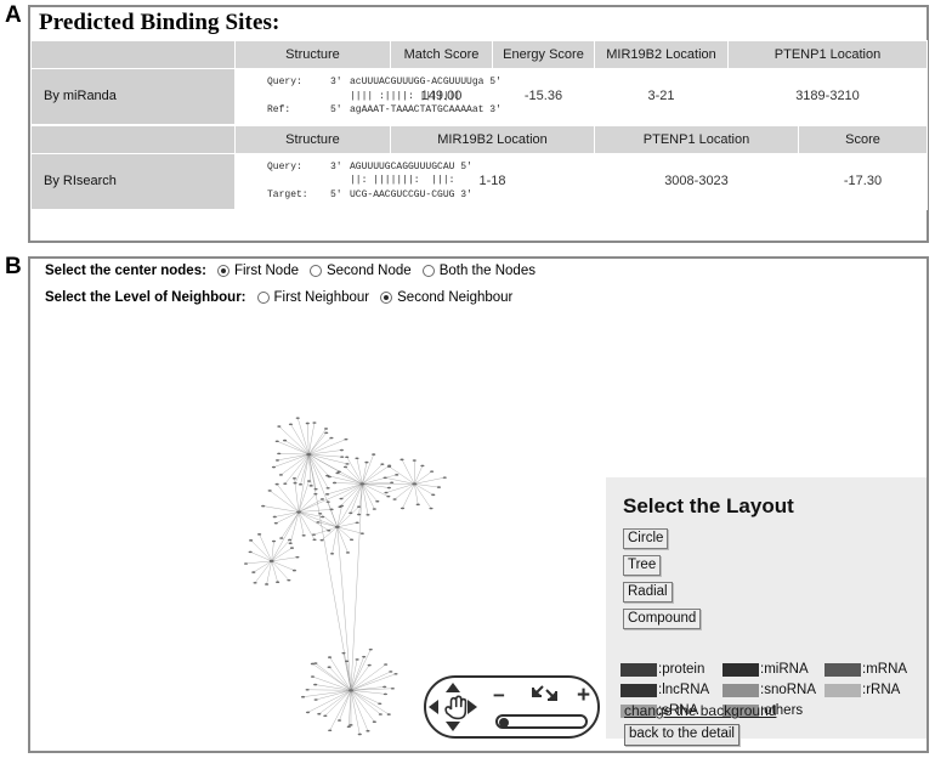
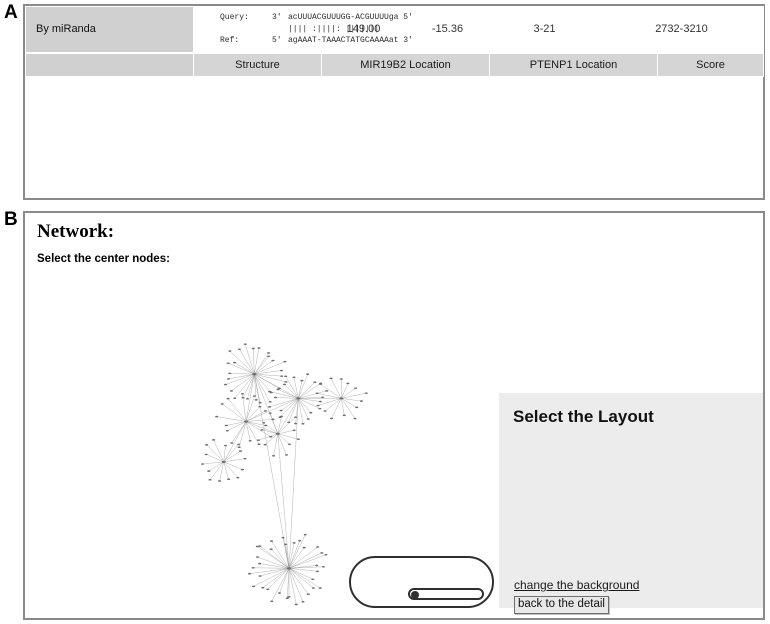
  A
- Predicted Binding Sites:
- 	Structure	Match Score	Energy Score	MIR19B2 Location	PTENP1 Location
- By miRanda	Query: 3' acUUUACGUUUGG-ACGUUUUga 5' |||| :||||: Ref: 5' agAAAT-TAAACTATGCAAAAat 3'	149.00	-15.36	3-21	3189-3210
+ By miRanda	Query: 3' acUUUACGUUUGG-ACGUUUUga 5' |||| :||||: Ref: 5' agAAAT-TAAACTATGCAAAAat 3'	149.00	-15.36	3-21	2732-3210
  	Structure	MIR19B2 Location	PTENP1 Location	Score
- By RIsearch	Query: 3' AGUUUUGCAGGUUUGCAU 5' ||: |||||||: |||: Target: 5' UCG-AACGUCCGU-CGUG 3'	1-18	3008-3023	-17.30
  B
+ Network:
  Select the center nodes:
- First Node
- Second Node
- Both the Nodes
- Select the Level of Neighbour:
- First Neighbour
- Second Neighbour
  Select the Layout
- Circle
- Tree
- Radial
- Compound
- :protein
- :miRNA
- :mRNA
- :lncRNA
- :snoRNA
- :rRNA
- :sRNA
- :others
- −
- +
  change the background
  back to the detail
